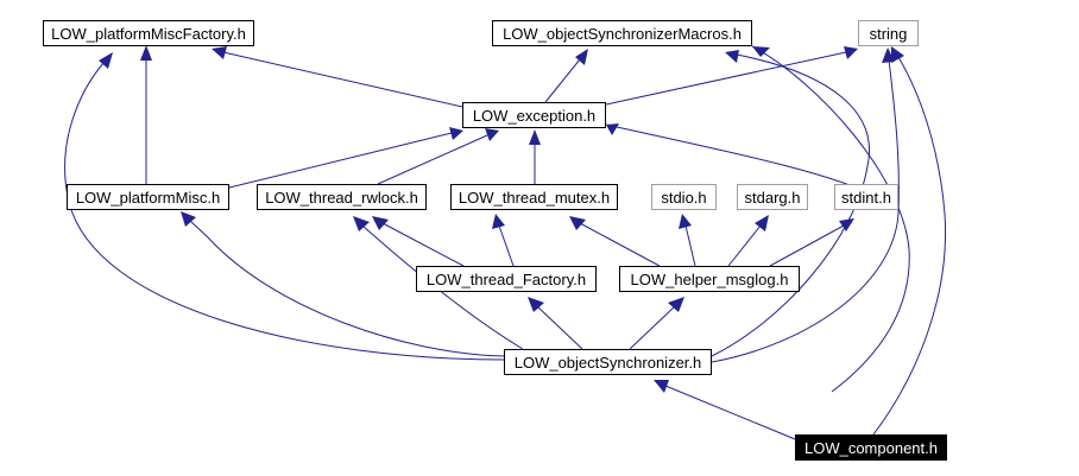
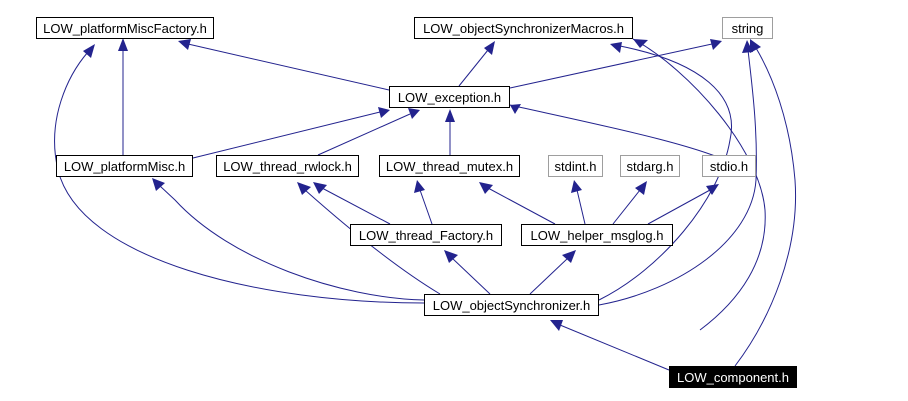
  LOW_platformMiscFactory.h
  LOW_objectSynchronizerMacros.h
  string
  LOW_exception.h
  LOW_platformMisc.h
  LOW_thread_rwlock.h
  LOW_thread_mutex.h
- stdio.h
+ stdint.h
  stdarg.h
- stdint.h
+ stdio.h
  LOW_thread_Factory.h
  LOW_helper_msglog.h
  LOW_objectSynchronizer.h
  LOW_component.h
